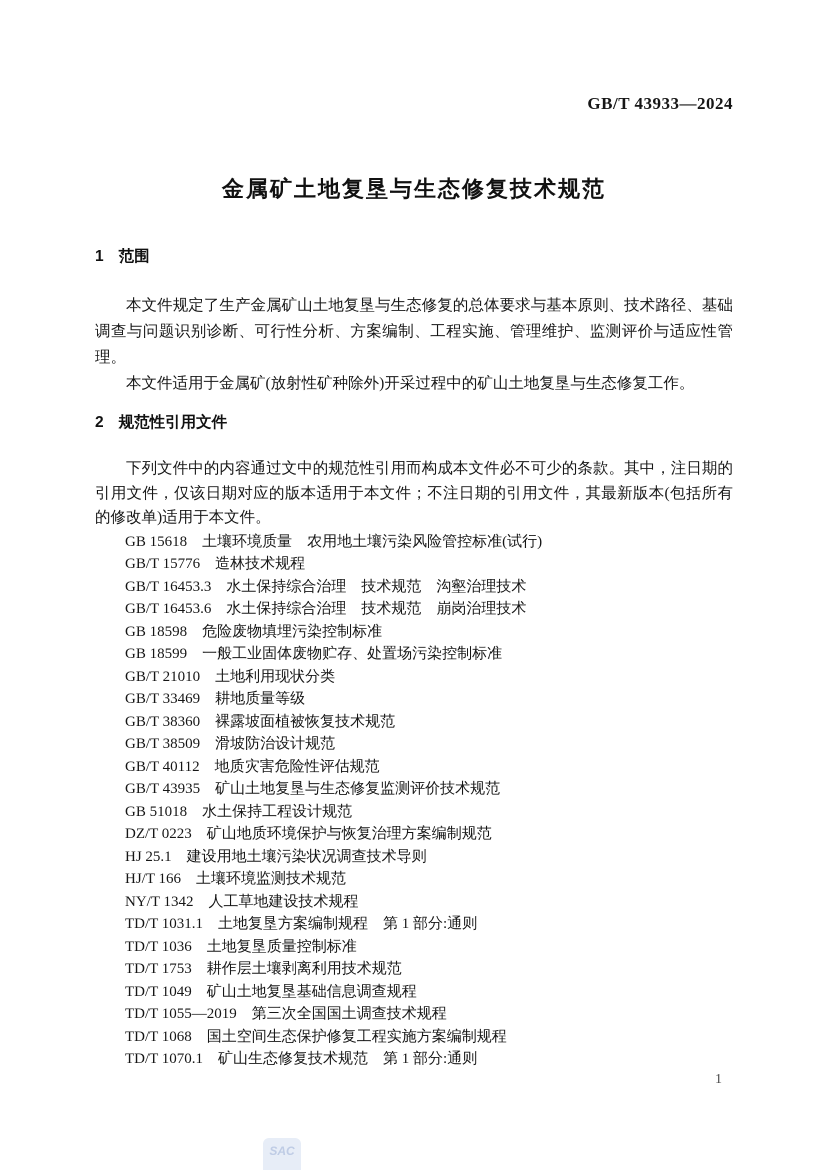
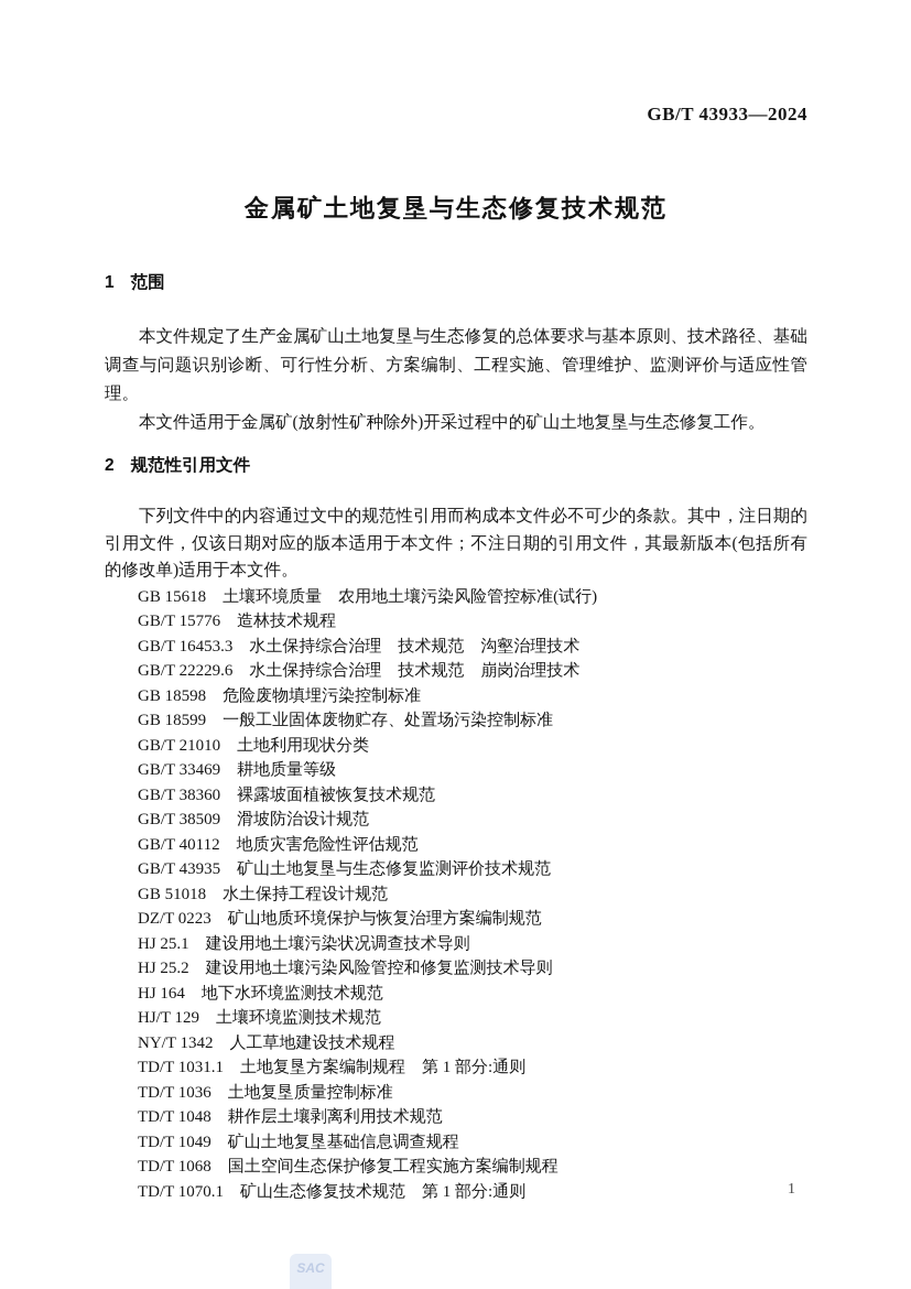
  GB/T 43933—2024
  金属矿土地复垦与生态修复技术规范
  1 范围
  本文件规定了生产金属矿山土地复垦与生态修复的总体要求与基本原则、技术路径、基础调查与问题识别诊断、可行性分析、方案编制、工程实施、管理维护、监测评价与适应性管理。
  本文件适用于金属矿(放射性矿种除外)开采过程中的矿山土地复垦与生态修复工作。
  2 规范性引用文件
  下列文件中的内容通过文中的规范性引用而构成本文件必不可少的条款。其中，注日期的引用文件，仅该日期对应的版本适用于本文件；不注日期的引用文件，其最新版本(包括所有的修改单)适用于本文件。
  GB 15618 土壤环境质量 农用地土壤污染风险管控标准(试行)
  GB/T 15776 造林技术规程
  GB/T 16453.3 水土保持综合治理 技术规范 沟壑治理技术
- GB/T 16453.6 水土保持综合治理 技术规范 崩岗治理技术
+ GB/T 22229.6 水土保持综合治理 技术规范 崩岗治理技术
  GB 18598 危险废物填埋污染控制标准
  GB 18599 一般工业固体废物贮存、处置场污染控制标准
  GB/T 21010 土地利用现状分类
  GB/T 33469 耕地质量等级
  GB/T 38360 裸露坡面植被恢复技术规范
  GB/T 38509 滑坡防治设计规范
  GB/T 40112 地质灾害危险性评估规范
  GB/T 43935 矿山土地复垦与生态修复监测评价技术规范
  GB 51018 水土保持工程设计规范
  DZ/T 0223 矿山地质环境保护与恢复治理方案编制规范
  HJ 25.1 建设用地土壤污染状况调查技术导则
+ HJ 25.2 建设用地土壤污染风险管控和修复监测技术导则
+ HJ 164 地下水环境监测技术规范
- HJ/T 166 土壤环境监测技术规范
+ HJ/T 129 土壤环境监测技术规范
  NY/T 1342 人工草地建设技术规程
  TD/T 1031.1 土地复垦方案编制规程 第 1 部分:通则
  TD/T 1036 土地复垦质量控制标准
- TD/T 1753 耕作层土壤剥离利用技术规范
+ TD/T 1048 耕作层土壤剥离利用技术规范
  TD/T 1049 矿山土地复垦基础信息调查规程
- TD/T 1055—2019 第三次全国国土调查技术规程
  TD/T 1068 国土空间生态保护修复工程实施方案编制规程
  TD/T 1070.1 矿山生态修复技术规范 第 1 部分:通则
  1
  SAC
